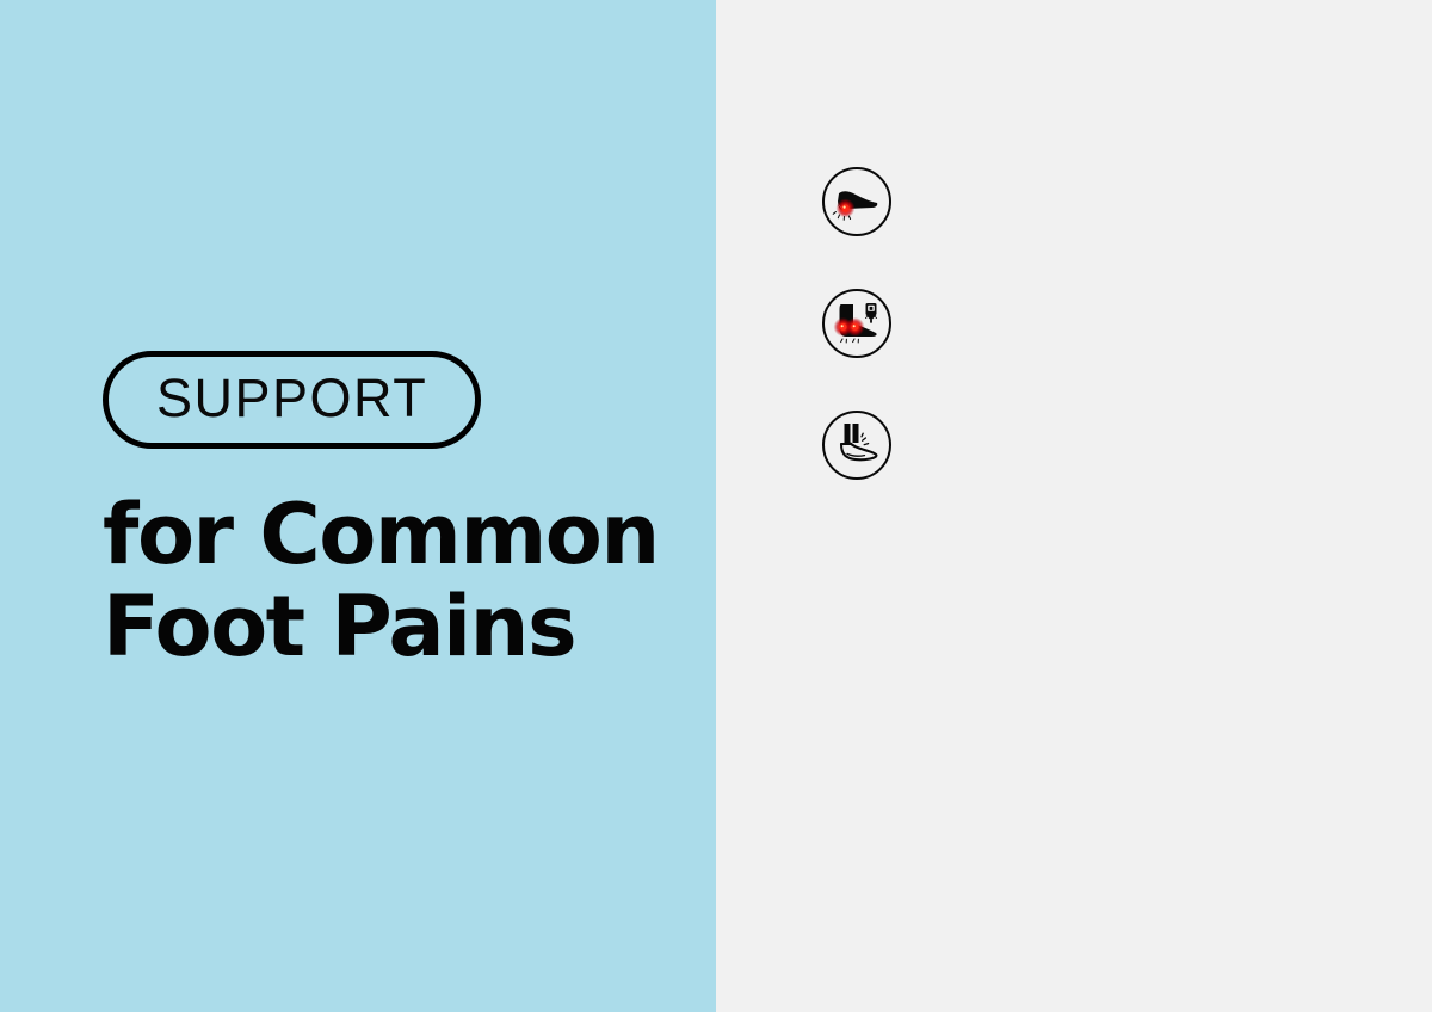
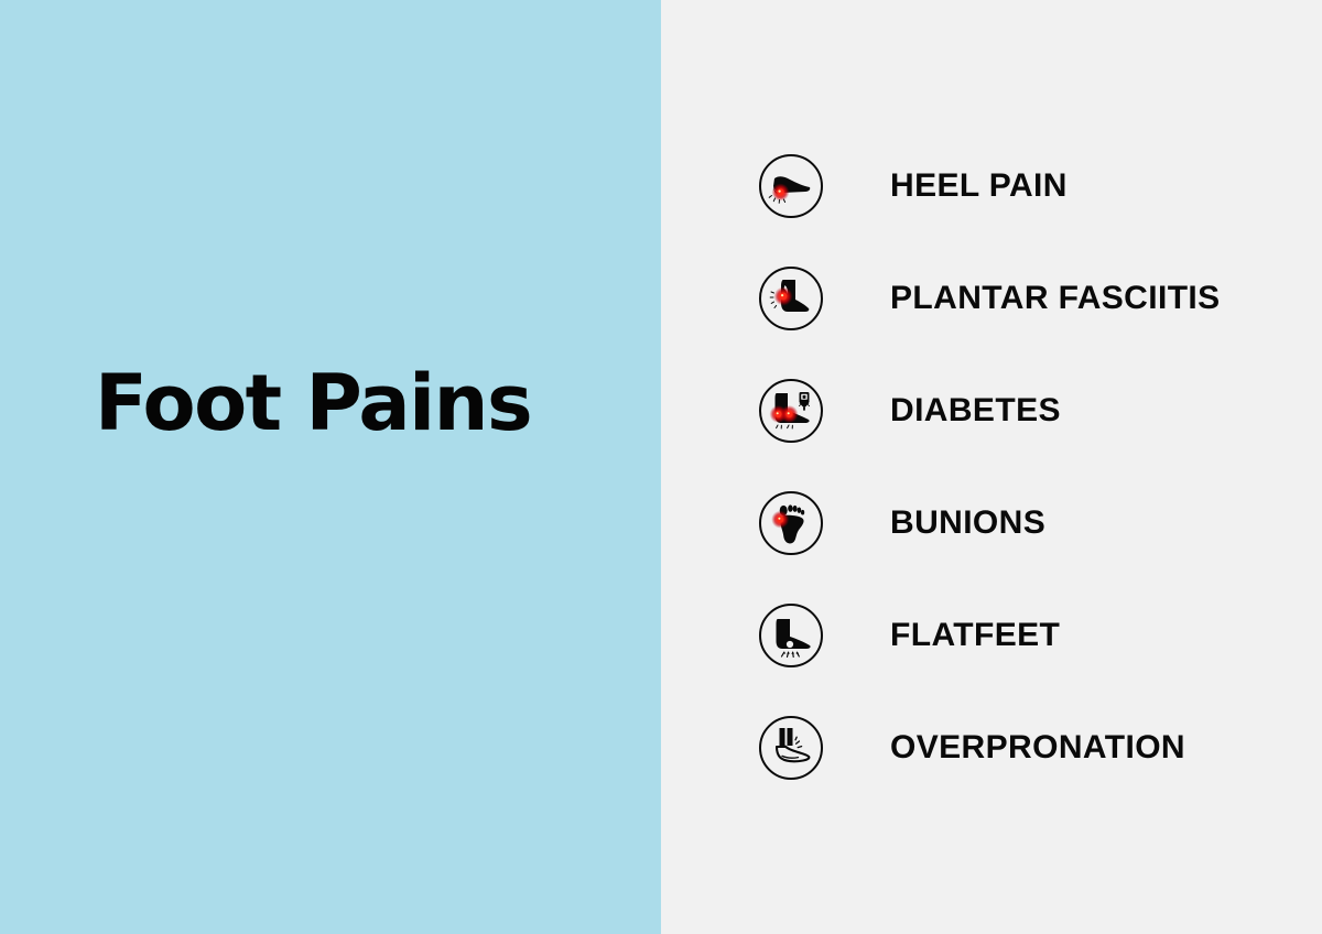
- SUPPORT
- for Common
  Foot Pains
+ HEEL PAIN
+ PLANTAR FASCIITIS
+ DIABETES
+ BUNIONS
+ FLATFEET
+ OVERPRONATION
